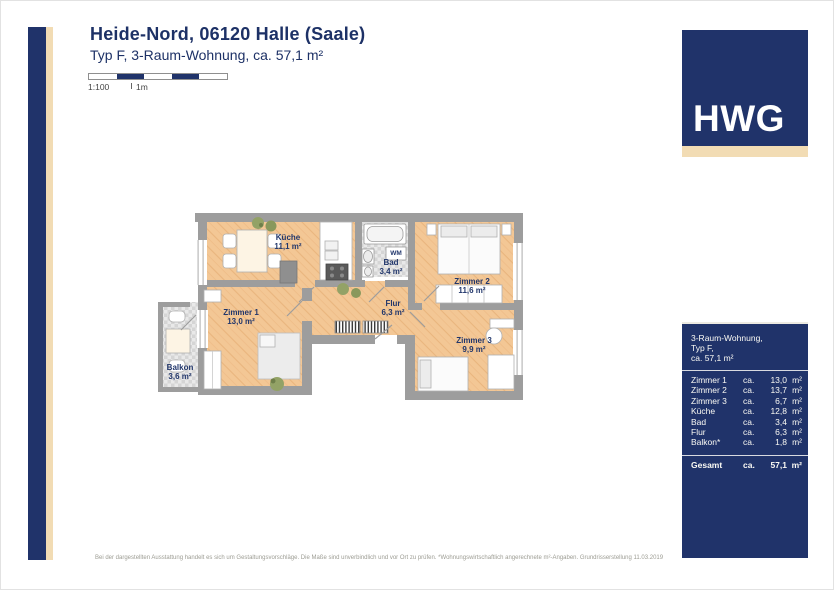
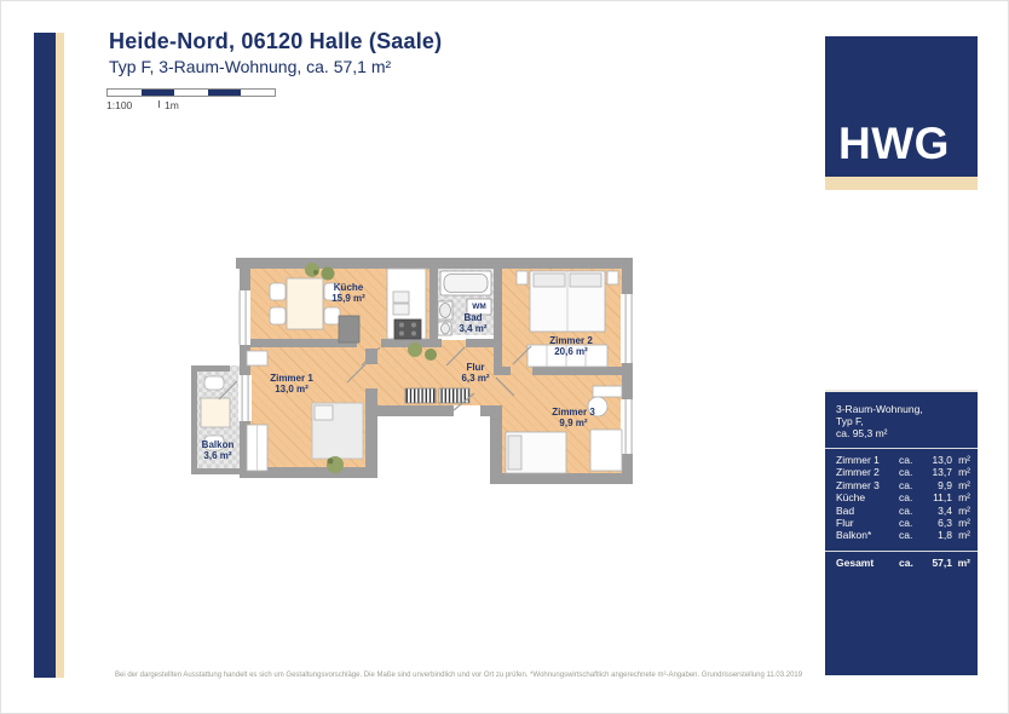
  Heide-Nord, 06120 Halle (Saale)
  Typ F, 3-Raum-Wohnung, ca. 57,1 m²
  1:100
  1m
  Küche
- 11,1 m²
+ 15,9 m²
  Bad
  3,4 m²
  Zimmer 2
- 11,6 m²
+ 20,6 m²
  Zimmer 1
  13,0 m²
  Flur
  6,3 m²
  Zimmer 3
  9,9 m²
  Balkon
  3,6 m²
  HWG
  3-Raum-Wohnung,
  Typ F,
- ca. 57,1 m²
+ ca. 95,3 m²
  Zimmer 1
  ca.
  13,0
  m²
  Zimmer 2
  ca.
  13,7
  m²
  Zimmer 3
  ca.
- 6,7
+ 9,9
  m²
  Küche
  ca.
- 12,8
+ 11,1
  m²
  Bad
  ca.
  3,4
  m²
  Flur
  ca.
  6,3
  m²
  Balkon*
  ca.
  1,8
  m²
  Gesamt
  ca.
  57,1
  m²
